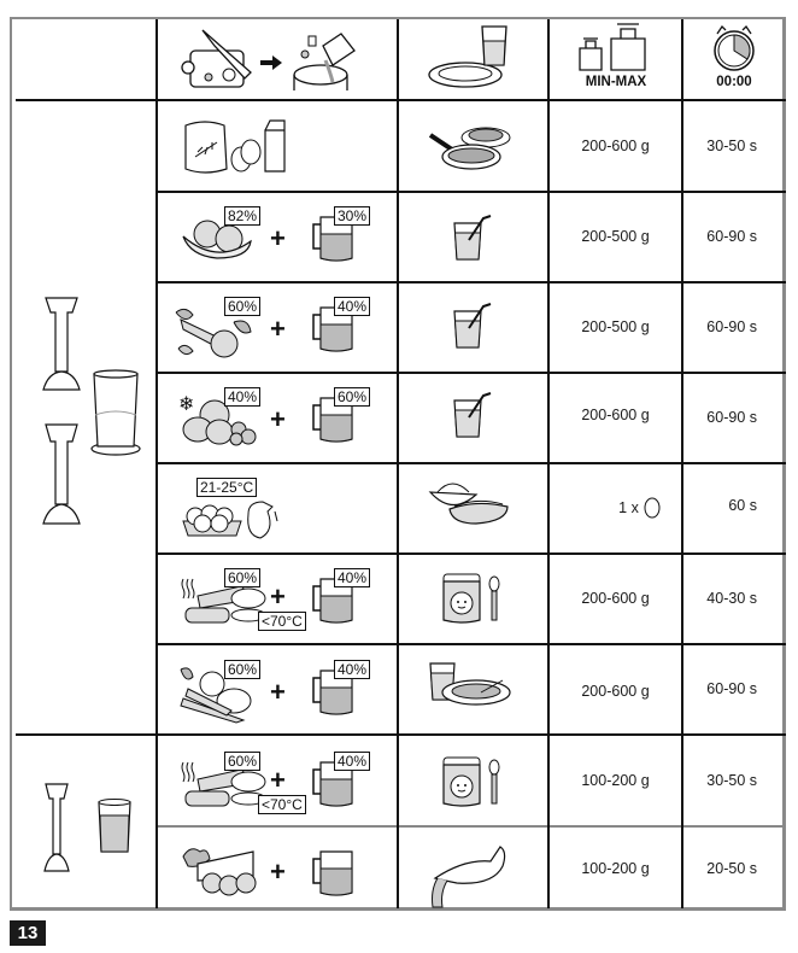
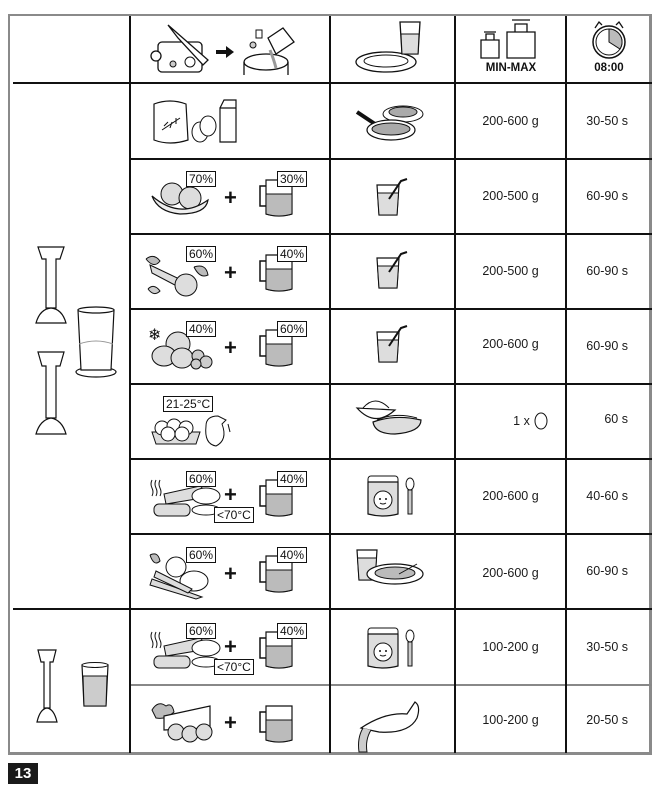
  MIN-MAX
- 00:00
+ 08:00
  200-600 g
  30-50 s
- 82%
+ 70%
  +
  30%
  200-500 g
  60-90 s
  60%
  +
  40%
  200-500 g
  60-90 s
  ❄
  40%
  +
  60%
  200-600 g
  60-90 s
  21-25°C
  1 x
  60 s
  60%
  +
  <70°C
  40%
  200-600 g
- 40-30 s
+ 40-60 s
  60%
  +
  40%
  200-600 g
  60-90 s
  60%
  +
  <70°C
  40%
  100-200 g
  30-50 s
  +
  100-200 g
  20-50 s
  13
